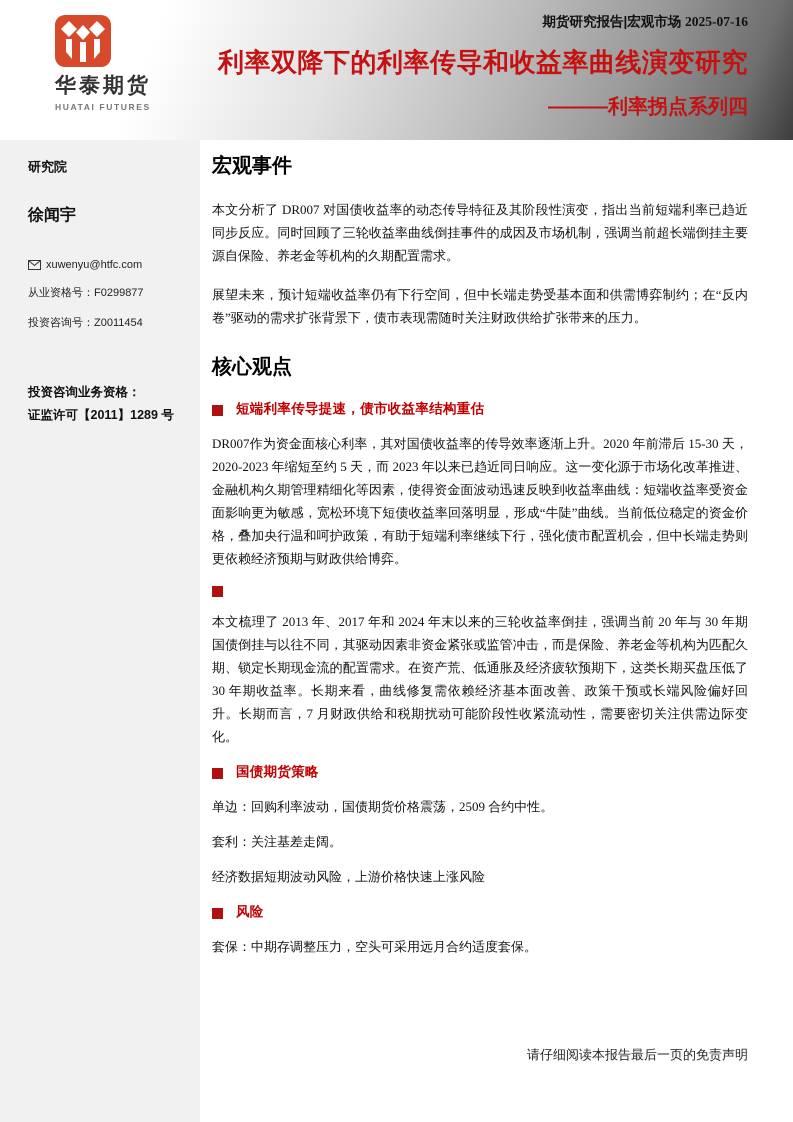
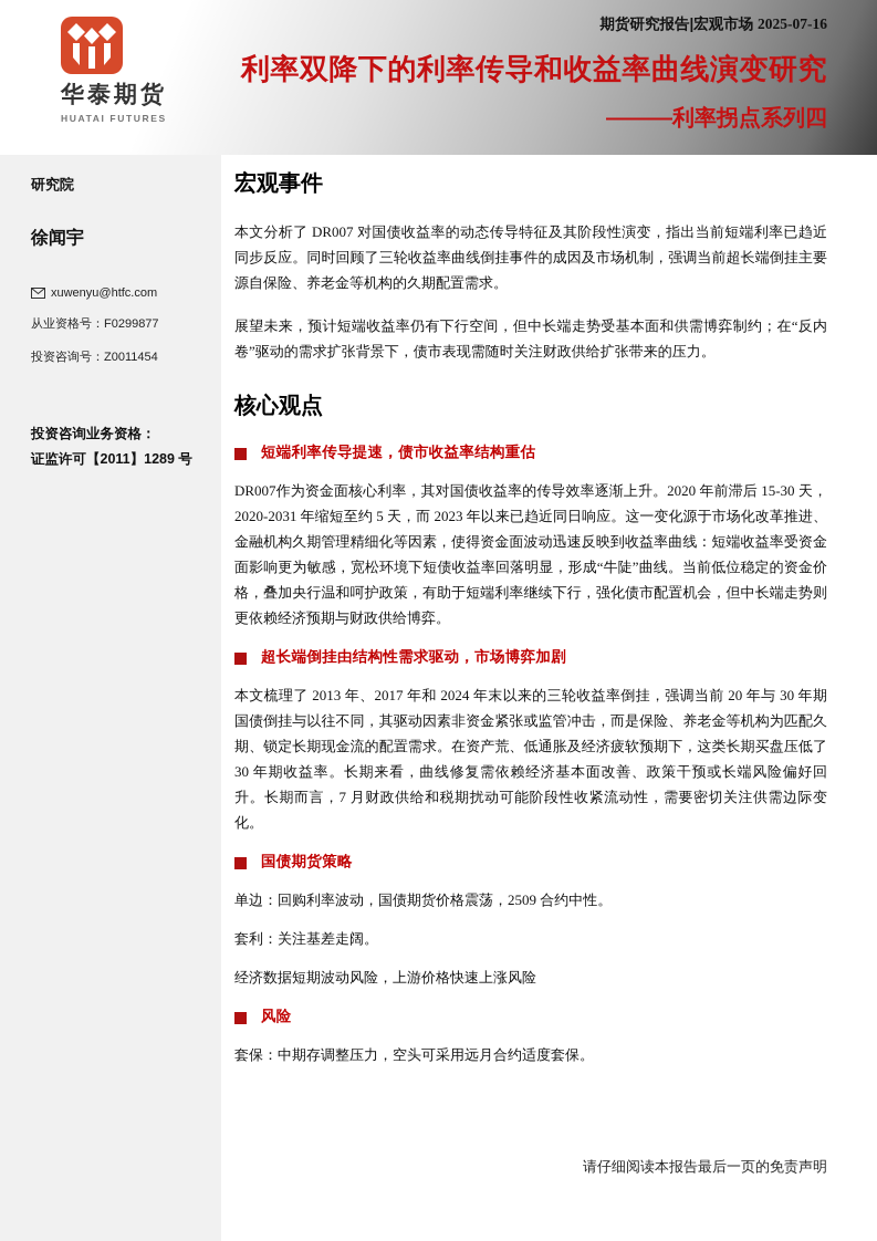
  华泰期货
  HUATAI FUTURES
  期货研究报告|宏观市场 2025-07-16
  利率双降下的利率传导和收益率曲线演变研究
  ———利率拐点系列四
  研究院
  徐闻宇
  xuwenyu@htfc.com
  从业资格号：F0299877
  投资咨询号：Z0011454
  投资咨询业务资格：
  证监许可【2011】1289 号
  宏观事件
  本文分析了 DR007 对国债收益率的动态传导特征及其阶段性演变，指出当前短端利率已趋近同步反应。同时回顾了三轮收益率曲线倒挂事件的成因及市场机制，强调当前超长端倒挂主要源自保险、养老金等机构的久期配置需求。
  展望未来，预计短端收益率仍有下行空间，但中长端走势受基本面和供需博弈制约；在“反内卷”驱动的需求扩张背景下，债市表现需随时关注财政供给扩张带来的压力。
  核心观点
  短端利率传导提速，债市收益率结构重估
- DR007作为资金面核心利率，其对国债收益率的传导效率逐渐上升。2020 年前滞后 15-30 天，2020-2023 年缩短至约 5 天，而 2023 年以来已趋近同日响应。这一变化源于市场化改革推进、金融机构久期管理精细化等因素，使得资金面波动迅速反映到收益率曲线：短端收益率受资金面影响更为敏感，宽松环境下短债收益率回落明显，形成“牛陡”曲线。当前低位稳定的资金价格，叠加央行温和呵护政策，有助于短端利率继续下行，强化债市配置机会，但中长端走势则更依赖经济预期与财政供给博弈。
+ DR007作为资金面核心利率，其对国债收益率的传导效率逐渐上升。2020 年前滞后 15-30 天，2020-2031 年缩短至约 5 天，而 2023 年以来已趋近同日响应。这一变化源于市场化改革推进、金融机构久期管理精细化等因素，使得资金面波动迅速反映到收益率曲线：短端收益率受资金面影响更为敏感，宽松环境下短债收益率回落明显，形成“牛陡”曲线。当前低位稳定的资金价格，叠加央行温和呵护政策，有助于短端利率继续下行，强化债市配置机会，但中长端走势则更依赖经济预期与财政供给博弈。
+ 超长端倒挂由结构性需求驱动，市场博弈加剧
  本文梳理了 2013 年、2017 年和 2024 年末以来的三轮收益率倒挂，强调当前 20 年与 30 年期国债倒挂与以往不同，其驱动因素非资金紧张或监管冲击，而是保险、养老金等机构为匹配久期、锁定长期现金流的配置需求。在资产荒、低通胀及经济疲软预期下，这类长期买盘压低了 30 年期收益率。长期来看，曲线修复需依赖经济基本面改善、政策干预或长端风险偏好回升。长期而言，7 月财政供给和税期扰动可能阶段性收紧流动性，需要密切关注供需边际变化。
  国债期货策略
  单边：回购利率波动，国债期货价格震荡，2509 合约中性。
  套利：关注基差走阔。
  经济数据短期波动风险，上游价格快速上涨风险
  风险
  套保：中期存调整压力，空头可采用远月合约适度套保。
  请仔细阅读本报告最后一页的免责声明
